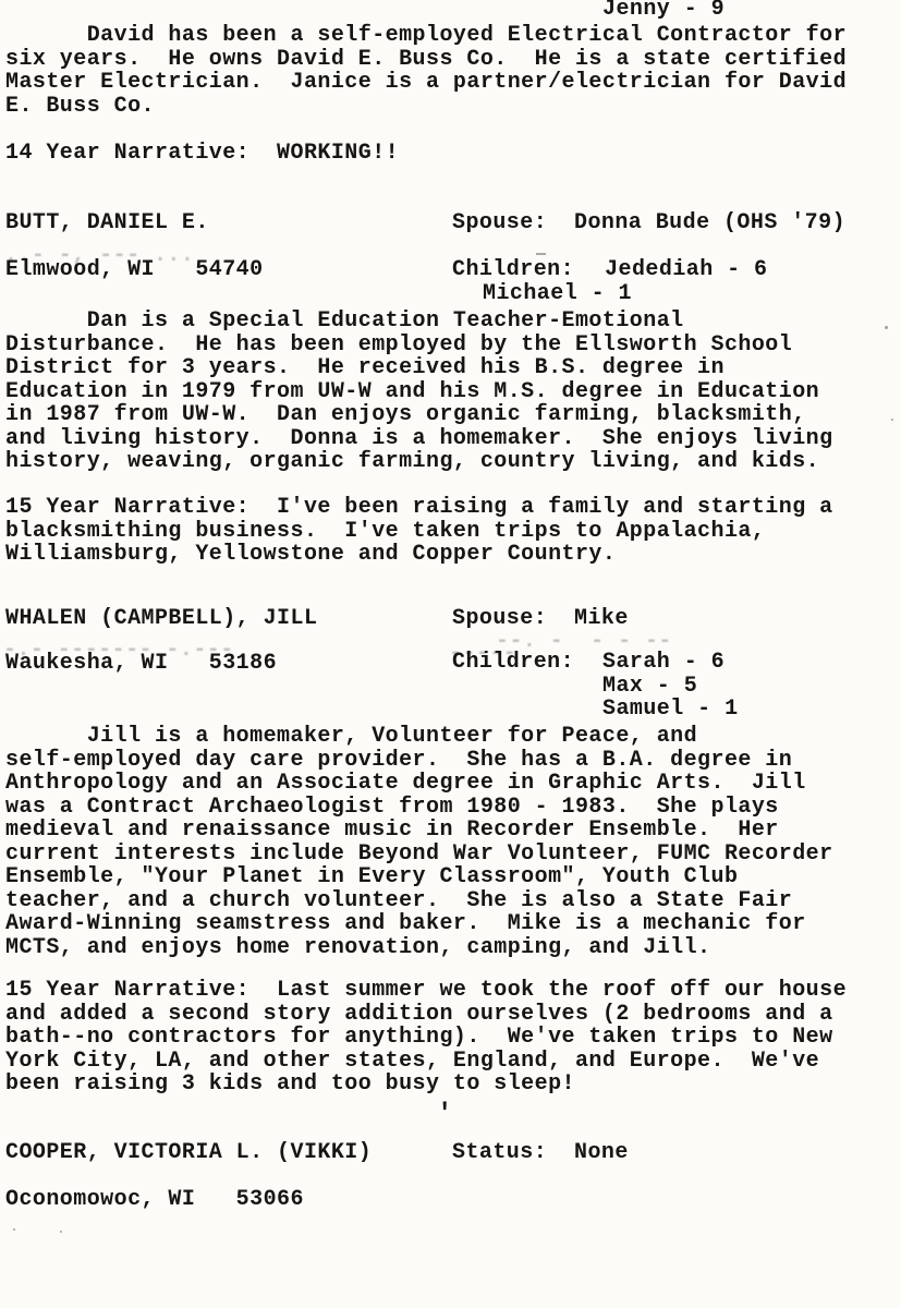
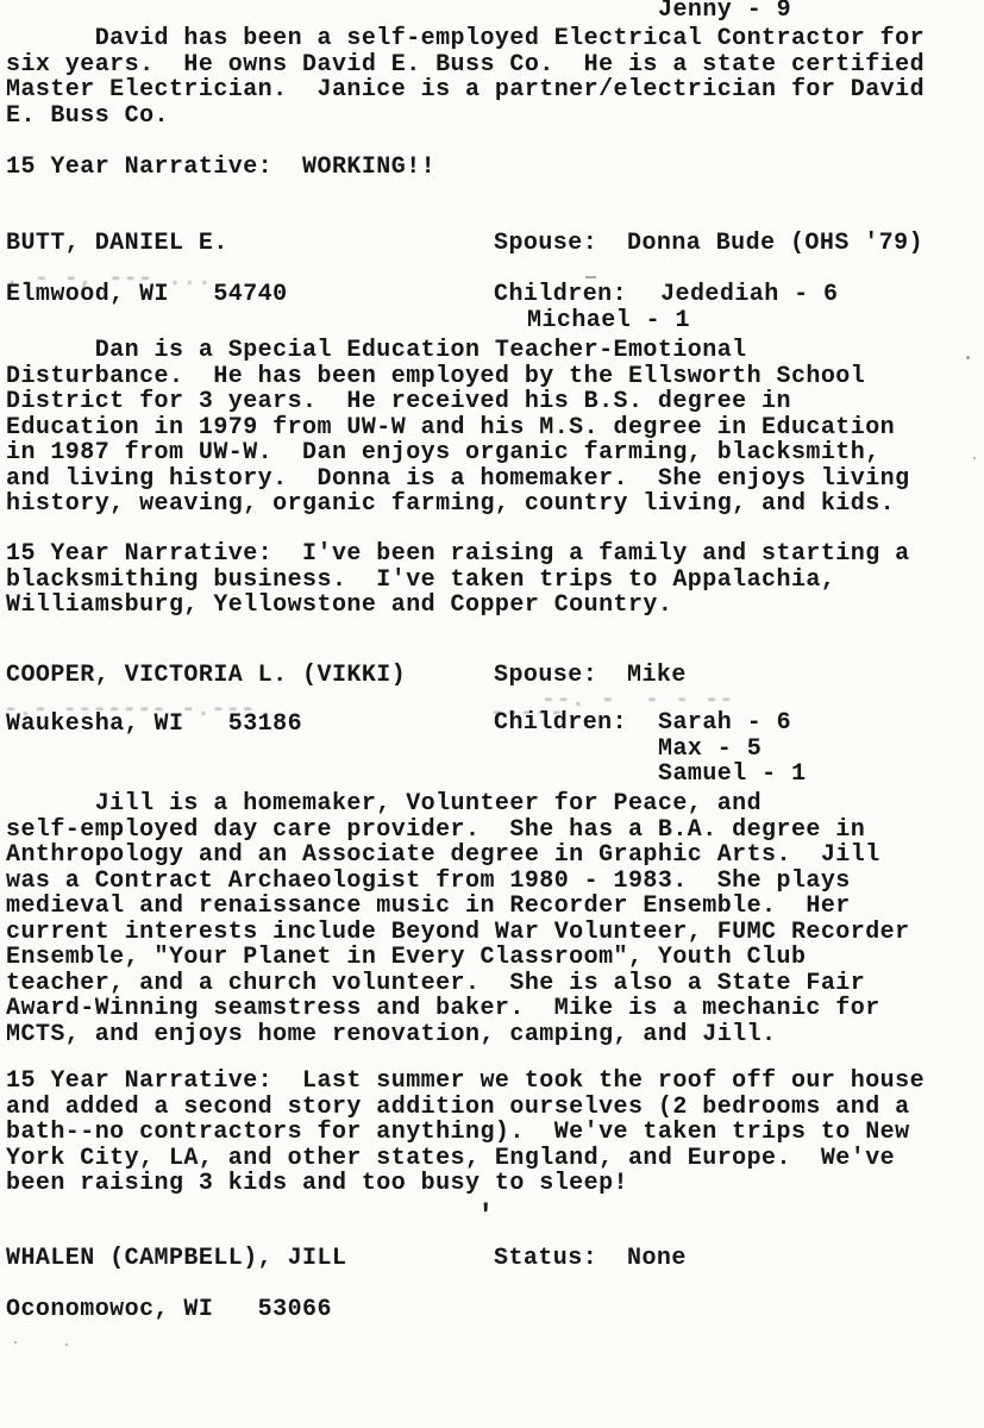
  Jenny - 9
  David has been a self-employed Electrical Contractor for
  six years. He owns David E. Buss Co. He is a state certified
  Master Electrician. Janice is a partner/electrician for David
  E. Buss Co.
- 14 Year Narrative: WORKING!!
+ 15 Year Narrative: WORKING!!
  BUTT, DANIEL E.
  Spouse:
  Donna Bude (OHS '79)
  ..- -, --- ...
  Elmwood, WI 54740
  Children:
  Jedediah - 6
  Michael - 1
  Dan is a Special Education Teacher-Emotional
  Disturbance. He has been employed by the Ellsworth School
  District for 3 years. He received his B.S. degree in
  Education in 1979 from UW-W and his M.S. degree in Education
  in 1987 from UW-W. Dan enjoys organic farming, blacksmith,
  and living history. Donna is a homemaker. She enjoys living
  history, weaving, organic farming, country living, and kids.
  15 Year Narrative: I've been raising a family and starting a
  blacksmithing business. I've taken trips to Appalachia,
  Williamsburg, Yellowstone and Copper Country.
- WHALEN (CAMPBELL), JILL
+ COOPER, VICTORIA L. (VIKKI)
  Spouse:
  Mike
  --. - - - --
  -.- ------- -.---
  -----
  Waukesha, WI 53186
  Children:
  Sarah - 6
  Max - 5
  Samuel - 1
  Jill is a homemaker, Volunteer for Peace, and
  self-employed day care provider. She has a B.A. degree in
  Anthropology and an Associate degree in Graphic Arts. Jill
  was a Contract Archaeologist from 1980 - 1983. She plays
  medieval and renaissance music in Recorder Ensemble. Her
  current interests include Beyond War Volunteer, FUMC Recorder
  Ensemble, "Your Planet in Every Classroom", Youth Club
  teacher, and a church volunteer. She is also a State Fair
  Award-Winning seamstress and baker. Mike is a mechanic for
  MCTS, and enjoys home renovation, camping, and Jill.
  15 Year Narrative: Last summer we took the roof off our house
  and added a second story addition ourselves (2 bedrooms and a
  bath--no contractors for anything). We've taken trips to New
  York City, LA, and other states, England, and Europe. We've
  been raising 3 kids and too busy to sleep!
  '
- COOPER, VICTORIA L. (VIKKI)
+ WHALEN (CAMPBELL), JILL
  Status:
  None
  Oconomowoc, WI 53066
